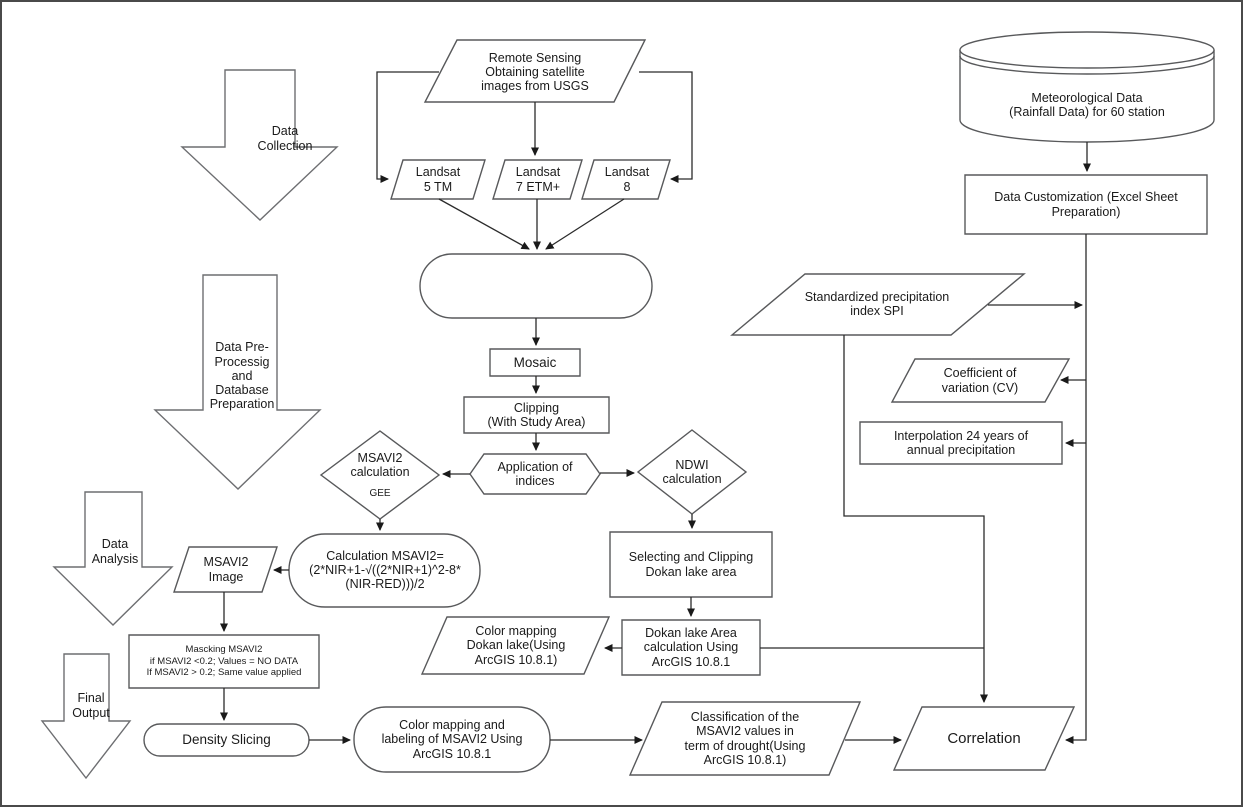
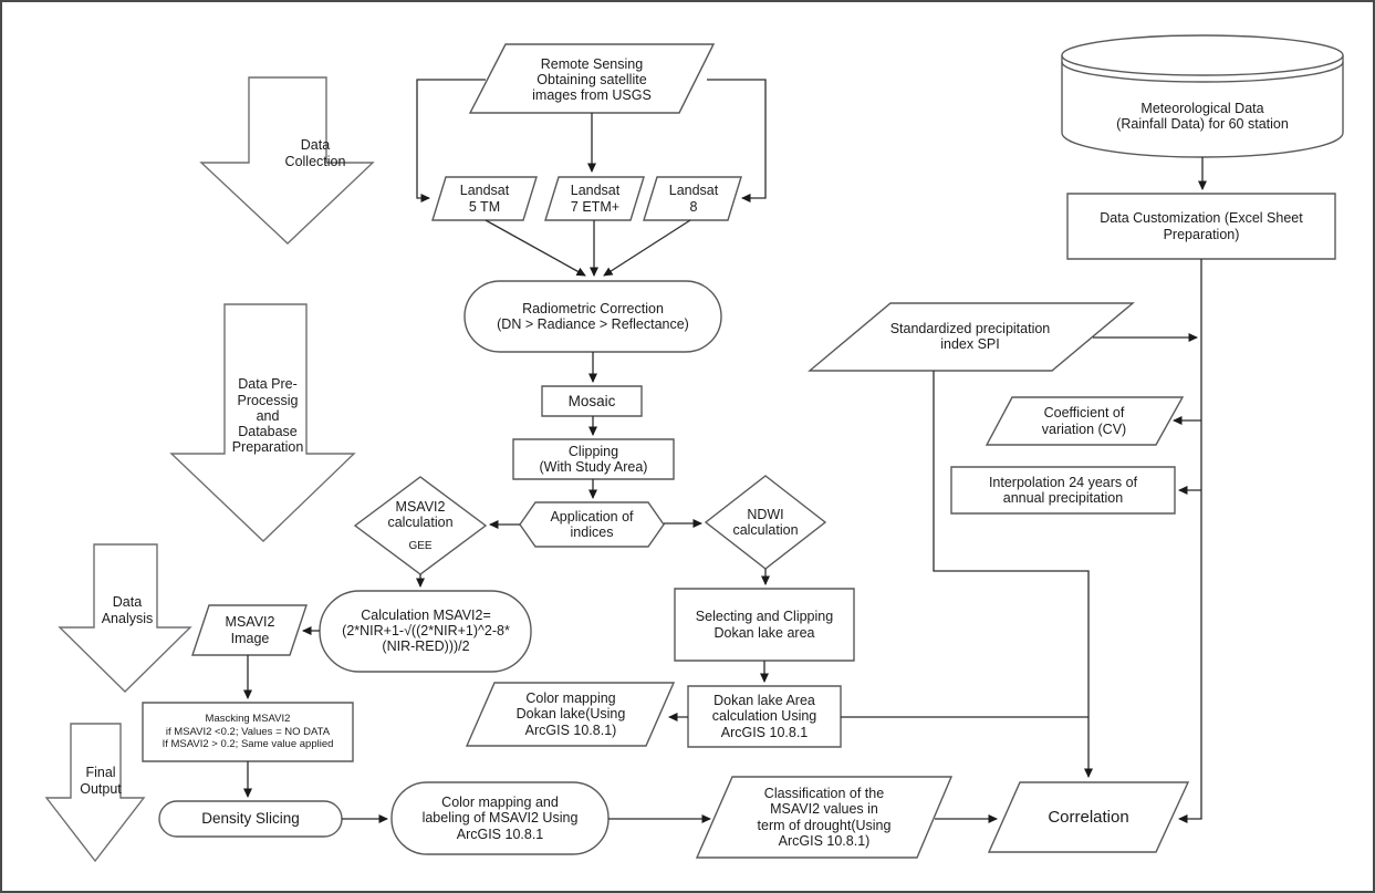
  Remote Sensing
  Obtaining satellite
  images from USGS
  Landsat
  5 TM
  Landsat
  7 ETM+
  Landsat
  8
+ Radiometric Correction
+ (DN > Radiance > Reflectance)
  Mosaic
  Clipping
  (With Study Area)
  Application of
  indices
  MSAVI2
  calculation
  GEE
  NDWI
  calculation
  Calculation MSAVI2=
  (2*NIR+1-√((2*NIR+1)^2-8*
  (NIR-RED)))/2
  MSAVI2
  Image
  Mascking MSAVI2
  if MSAVI2 <0.2; Values = NO DATA
  If MSAVI2 > 0.2; Same value applied
  Density Slicing
  Color mapping and
  labeling of MSAVI2 Using
  ArcGIS 10.8.1
  Classification of the
  MSAVI2 values in
  term of drought(Using
  ArcGIS 10.8.1)
  Correlation
  Selecting and Clipping
  Dokan lake area
  Dokan lake Area
  calculation Using
  ArcGIS 10.8.1
  Color mapping
  Dokan lake(Using
  ArcGIS 10.8.1)
  Meteorological Data
  (Rainfall Data) for 60 station
  Data Customization (Excel Sheet
  Preparation)
  Standardized precipitation
  index SPI
  Coefficient of
  variation (CV)
  Interpolation 24 years of
  annual precipitation
  Data
  Collection
  Data Pre-
  Processig
  and
  Database
  Preparation
  Data
  Analysis
  Final
  Output
